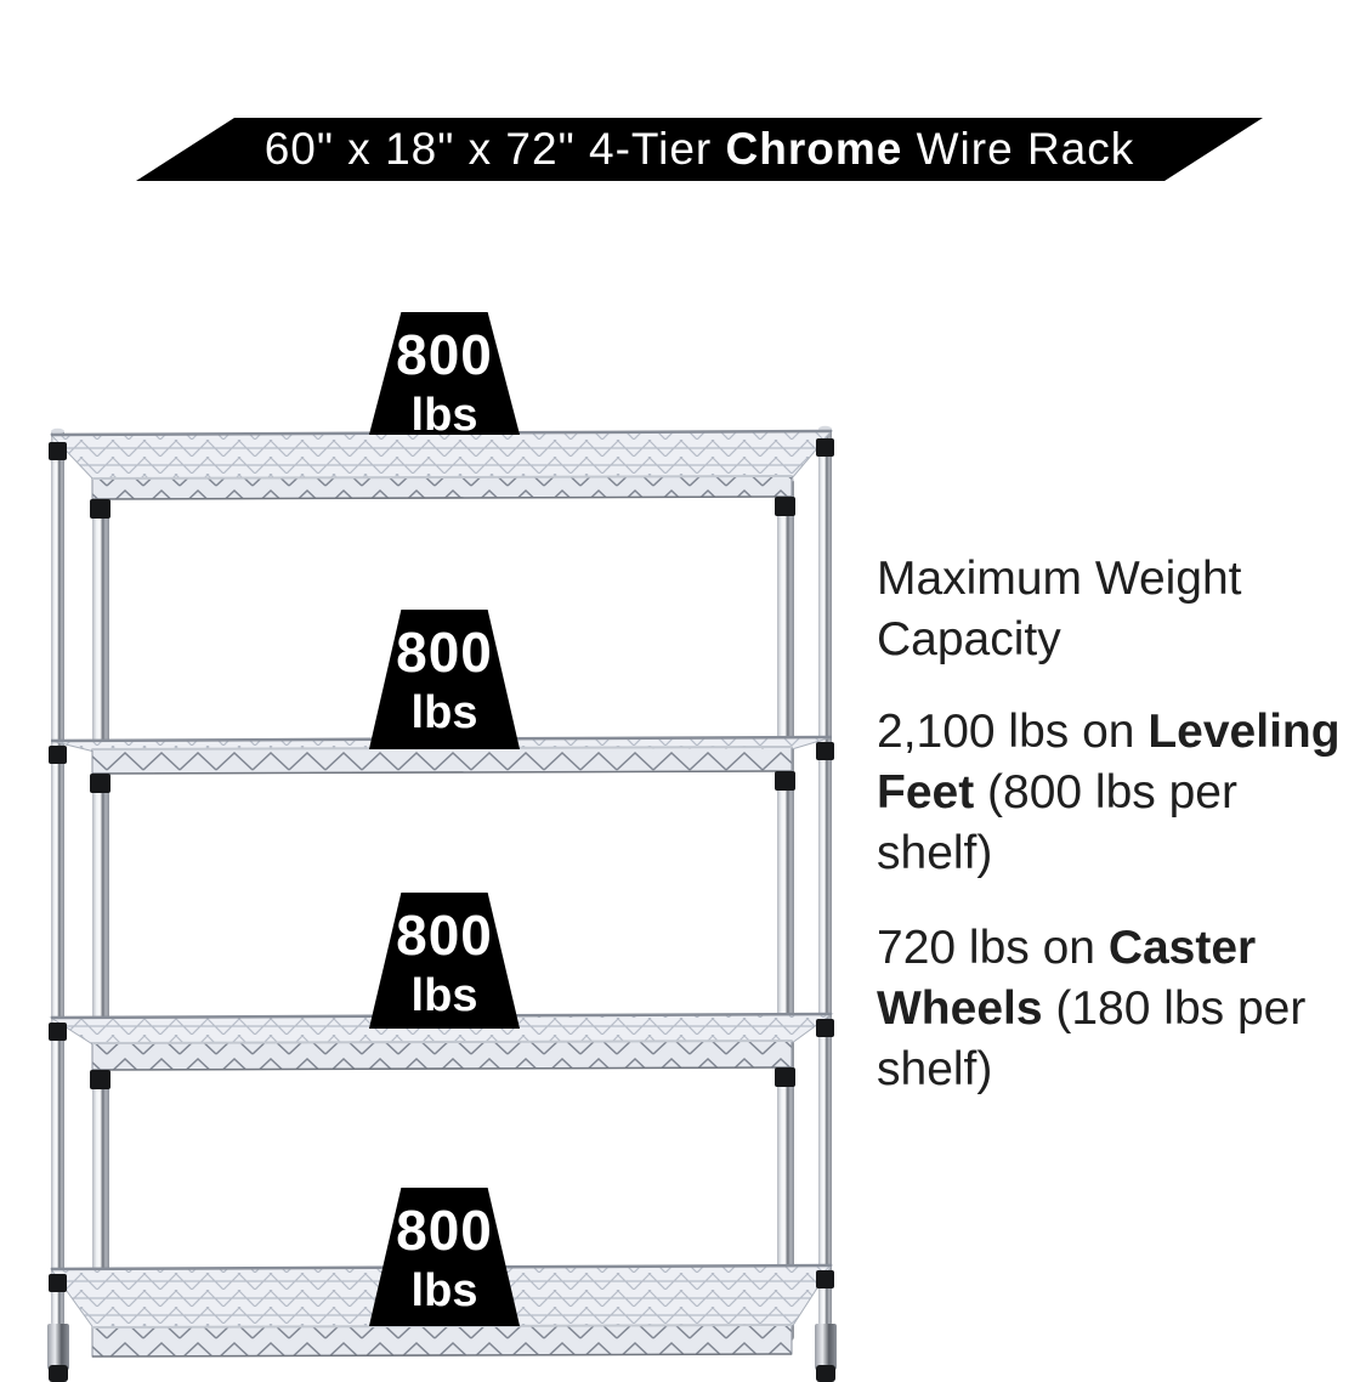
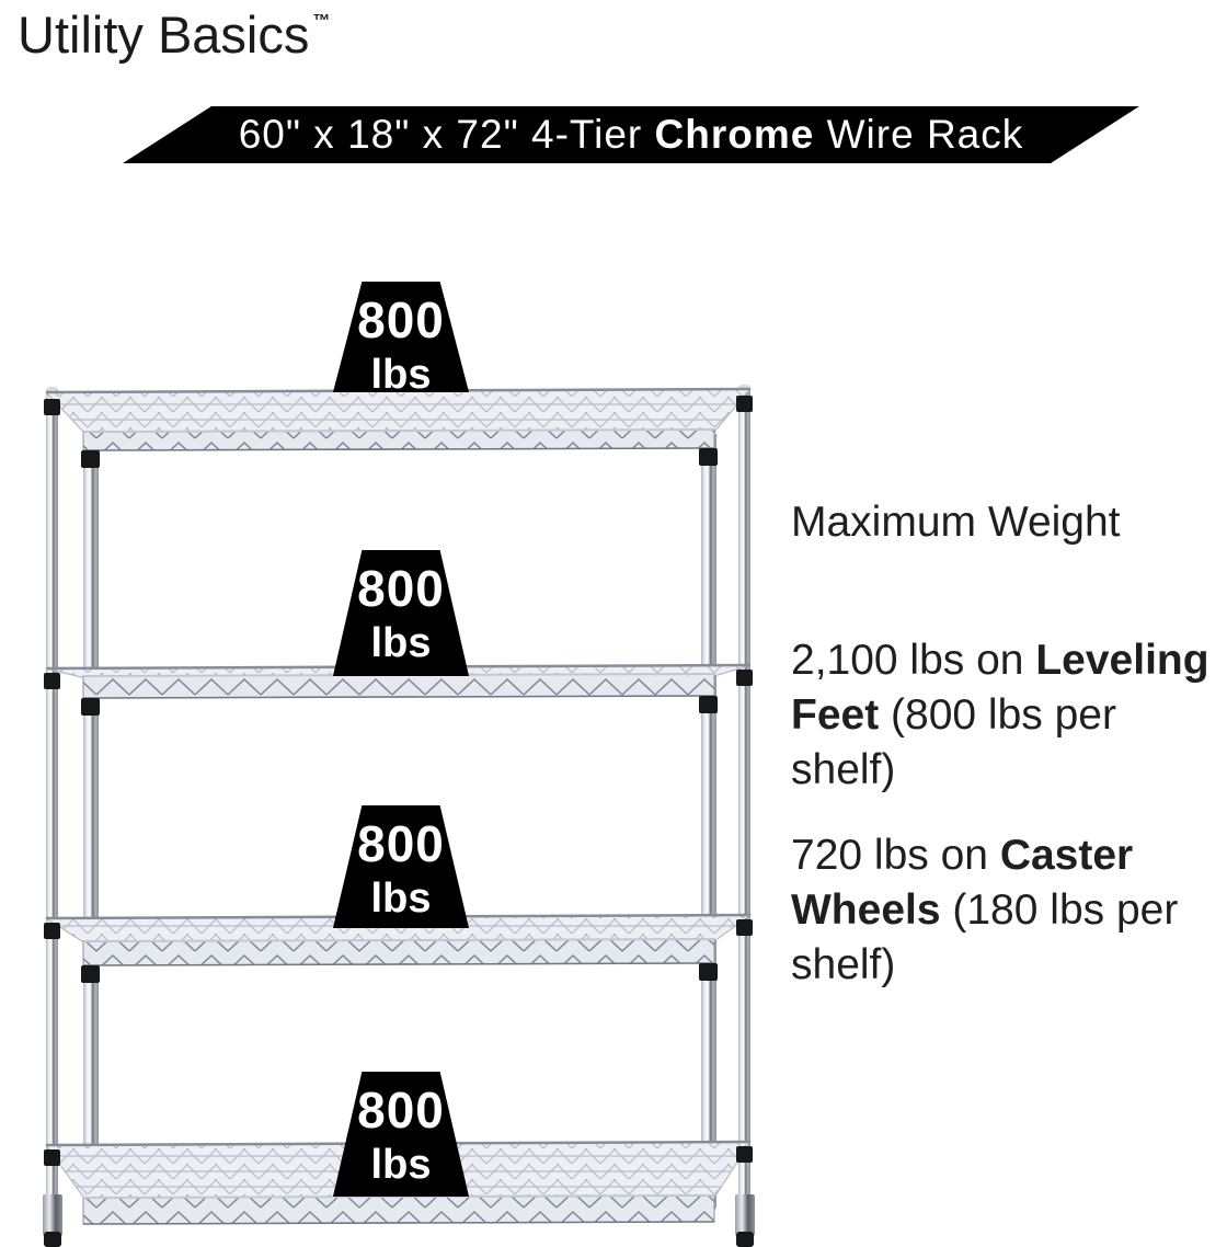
+ Utility Basics ™
  60" x 18" x 72" 4-Tier Chrome Wire Rack
  800
  lbs
  800
  lbs
  800
  lbs
  800
  lbs
  Maximum Weight
- Capacity
  2,100 lbs on Leveling
  Feet (800 lbs per
  shelf)
  720 lbs on Caster
  Wheels (180 lbs per
  shelf)
